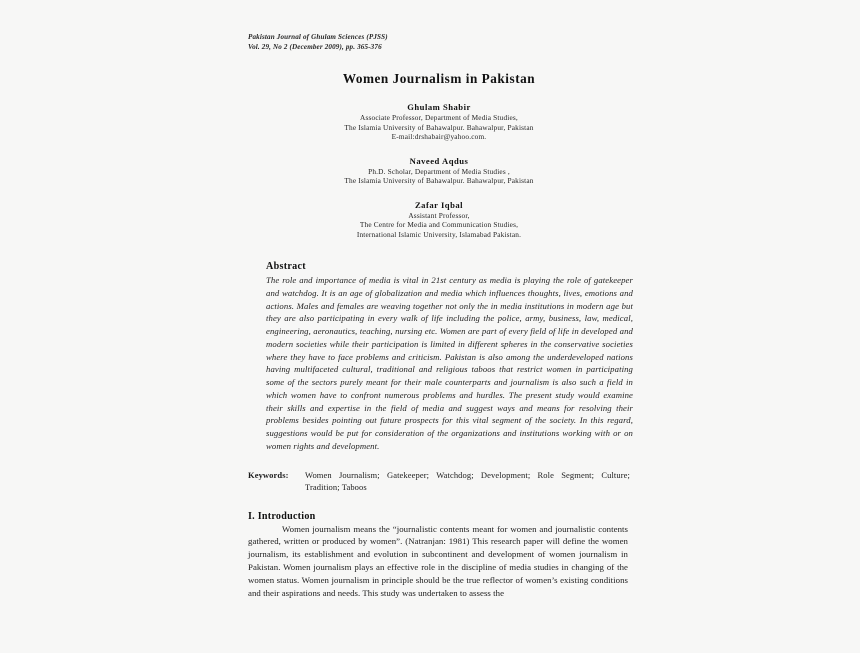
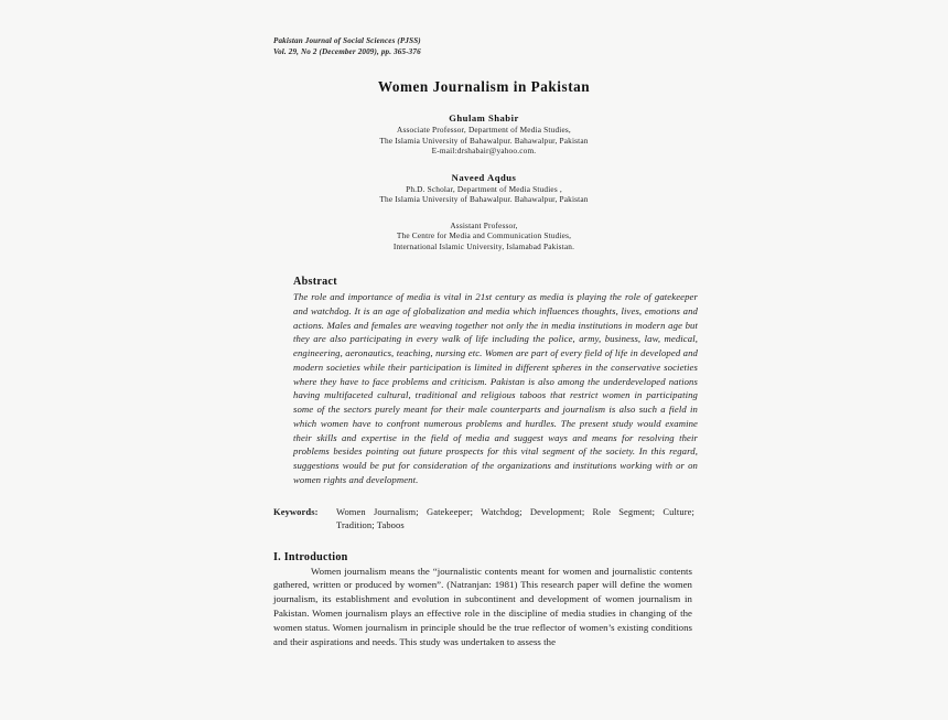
- Pakistan Journal of Ghulam Sciences (PJSS)
+ Pakistan Journal of Social Sciences (PJSS)
  Vol. 29, No 2 (December 2009), pp. 365-376
  Women Journalism in Pakistan
  Ghulam Shabir
  Associate Professor, Department of Media Studies,
  The Islamia University of Bahawalpur. Bahawalpur, Pakistan
  E-mail:drshabair@yahoo.com.
  Naveed Aqdus
  Ph.D. Scholar, Department of Media Studies ,
  The Islamia University of Bahawalpur. Bahawalpur, Pakistan
- Zafar Iqbal
  Assistant Professor,
  The Centre for Media and Communication Studies,
  International Islamic University, Islamabad Pakistan.
  Abstract
  The role and importance of media is vital in 21st century as media is playing the role of gatekeeper and watchdog. It is an age of globalization and media which influences thoughts, lives, emotions and actions. Males and females are weaving together not only the in media institutions in modern age but they are also participating in every walk of life including the police, army, business, law, medical, engineering, aeronautics, teaching, nursing etc. Women are part of every field of life in developed and modern societies while their participation is limited in different spheres in the conservative societies where they have to face problems and criticism. Pakistan is also among the underdeveloped nations having multifaceted cultural, traditional and religious taboos that restrict women in participating some of the sectors purely meant for their male counterparts and journalism is also such a field in which women have to confront numerous problems and hurdles. The present study would examine their skills and expertise in the field of media and suggest ways and means for resolving their problems besides pointing out future prospects for this vital segment of the society. In this regard, suggestions would be put for consideration of the organizations and institutions working with or on women rights and development.
  Keywords:
  Women Journalism; Gatekeeper; Watchdog; Development; Role Segment; Culture; Tradition; Taboos
  I. Introduction
  Women journalism means the “journalistic contents meant for women and journalistic contents gathered, written or produced by women”. (Natranjan: 1981) This research paper will define the women journalism, its establishment and evolution in subcontinent and development of women journalism in Pakistan. Women journalism plays an effective role in the discipline of media studies in changing of the women status. Women journalism in principle should be the true reflector of women’s existing conditions and their aspirations and needs. This study was undertaken to assess the
